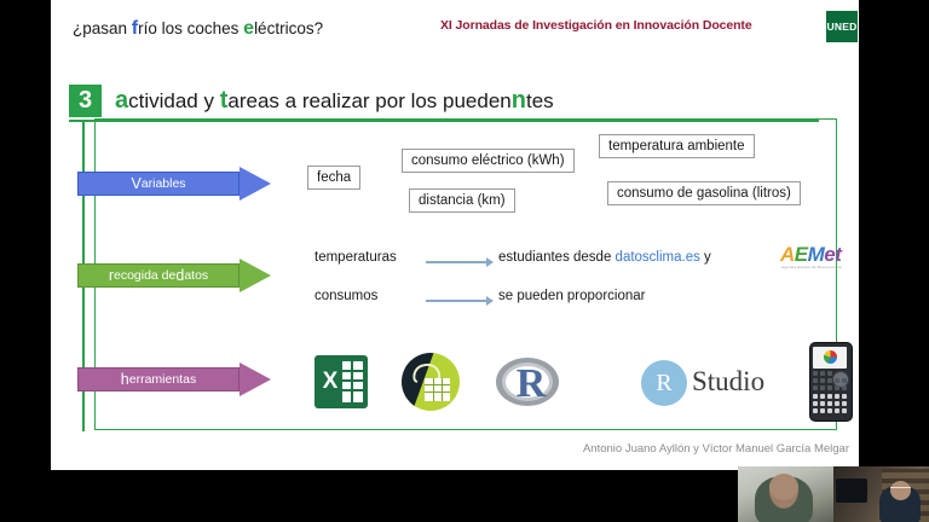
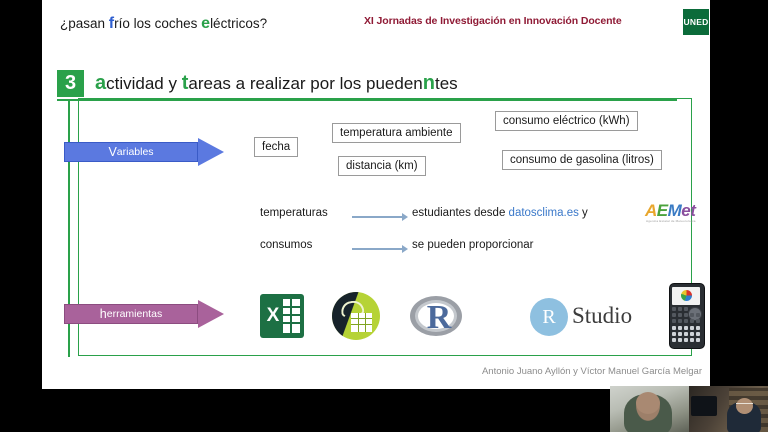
  ¿pasan frío los coches eléctricos?
  XI Jornadas de Investigación en Innovación Docente
  UNED
  3
  actividad y tareas a realizar por los puedenntes
  V
  ariables
  fecha
- consumo eléctrico (kWh)
+ temperatura ambiente
  distancia (km)
- temperatura ambiente
+ consumo eléctrico (kWh)
  consumo de gasolina (litros)
- r
- ecogida de
- d
- atos
  temperaturas
  estudiantes desde datosclima.es y
  AEMet
  consumos
  se pueden proporcionar
  h
  erramientas
  X
  R
  R
  Studio
  Antonio Juano Ayllón y Víctor Manuel García Melgar
